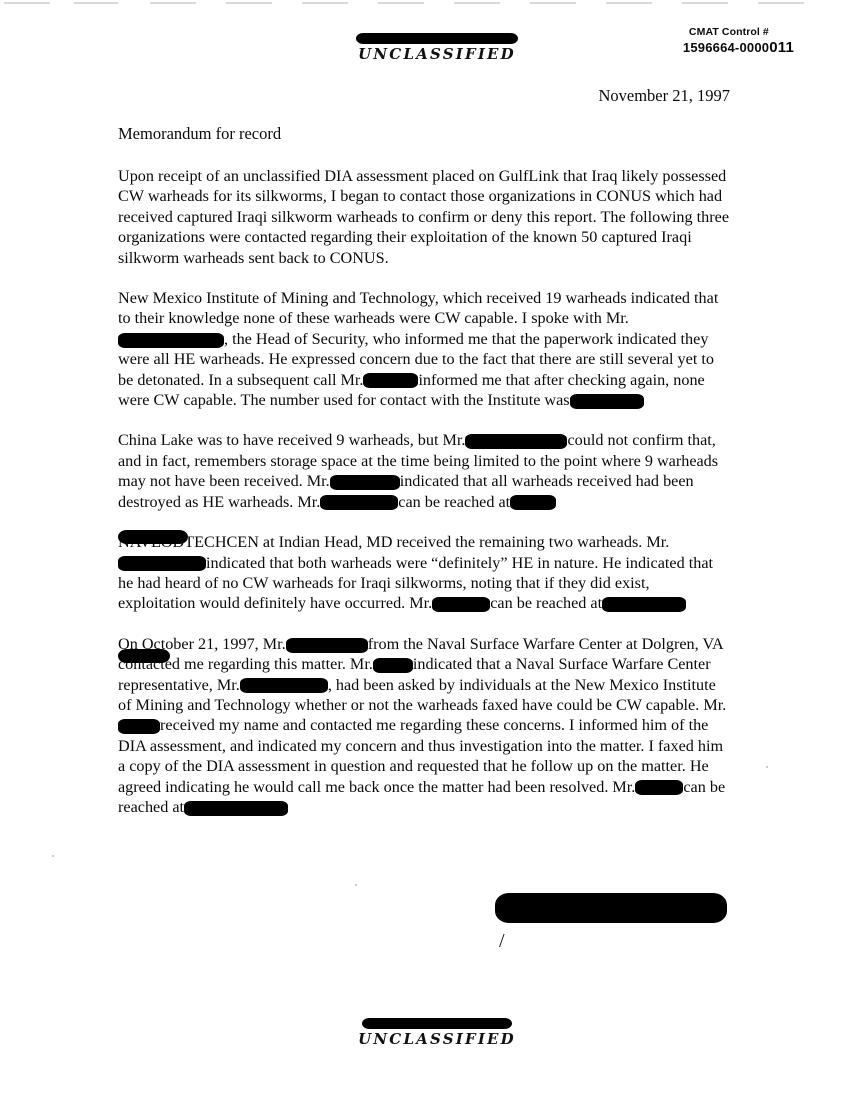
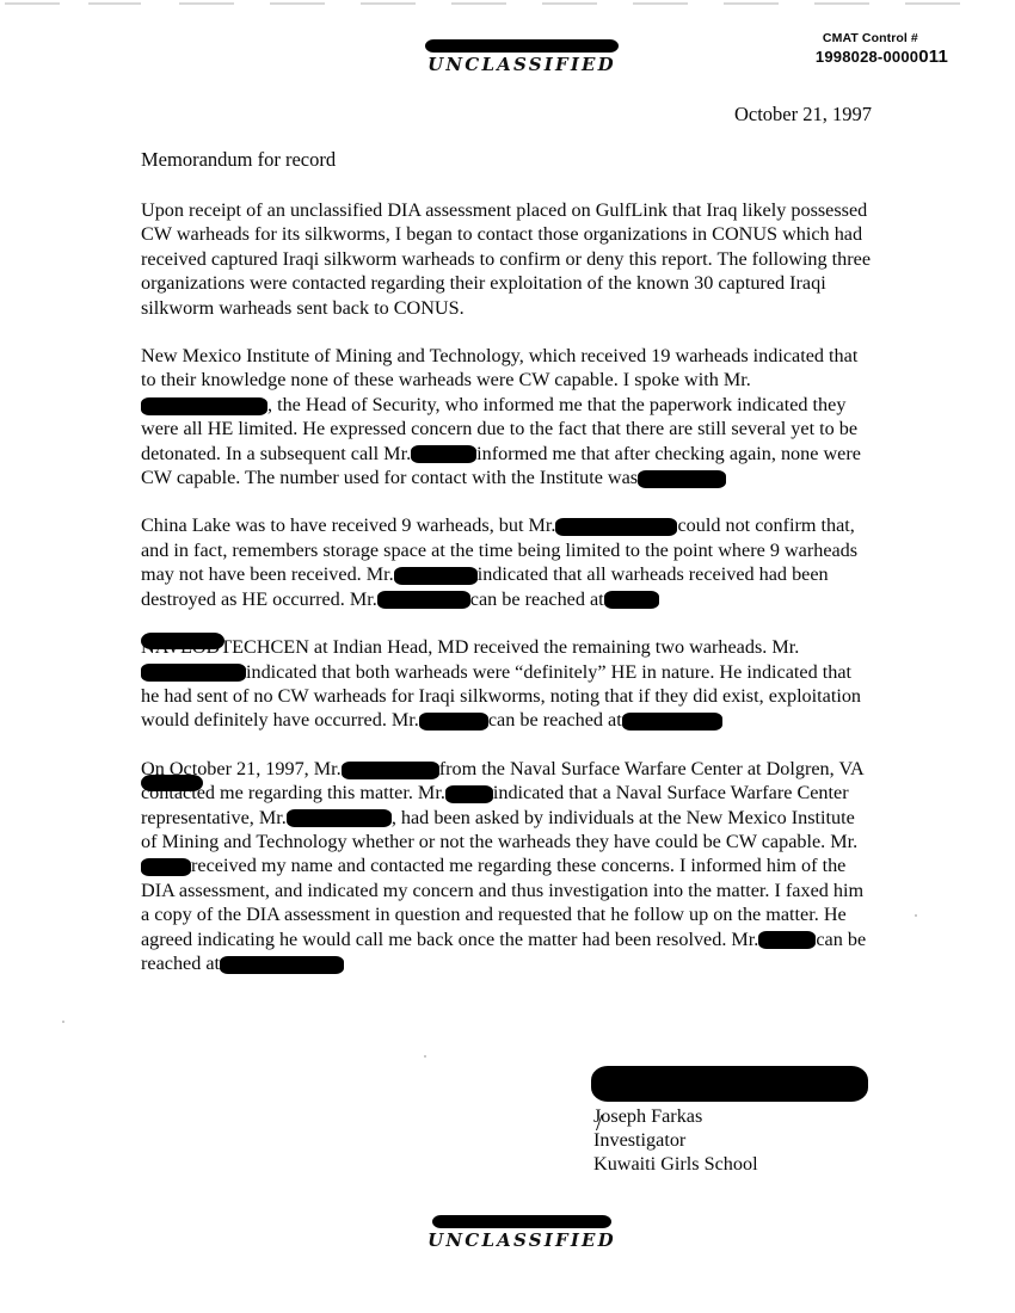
  UNCLASSIFIED
  CMAT Control #
- 1596664-0000011
+ 1998028-0000011
- November 21, 1997
+ October 21, 1997
  Memorandum for record
- Upon receipt of an unclassified DIA assessment placed on GulfLink that Iraq likely possessed CW warheads for its silkworms, I began to contact those organizations in CONUS which had received captured Iraqi silkworm warheads to confirm or deny this report. The following three organizations were contacted regarding their exploitation of the known 50 captured Iraqi silkworm warheads sent back to CONUS.
+ Upon receipt of an unclassified DIA assessment placed on GulfLink that Iraq likely possessed CW warheads for its silkworms, I began to contact those organizations in CONUS which had received captured Iraqi silkworm warheads to confirm or deny this report. The following three organizations were contacted regarding their exploitation of the known 30 captured Iraqi silkworm warheads sent back to CONUS.
- New Mexico Institute of Mining and Technology, which received 19 warheads indicated that to their knowledge none of these warheads were CW capable. I spoke with Mr., the Head of Security, who informed me that the paperwork indicated they were all HE warheads. He expressed concern due to the fact that there are still several yet to be detonated. In a subsequent call Mr. informed me that after checking again, none were CW capable. The number used for contact with the Institute was
+ New Mexico Institute of Mining and Technology, which received 19 warheads indicated that to their knowledge none of these warheads were CW capable. I spoke with Mr., the Head of Security, who informed me that the paperwork indicated they were all HE limited. He expressed concern due to the fact that there are still several yet to be detonated. In a subsequent call Mr. informed me that after checking again, none were CW capable. The number used for contact with the Institute was
- China Lake was to have received 9 warheads, but Mr. could not confirm that, and in fact, remembers storage space at the time being limited to the point where 9 warheads may not have been received. Mr. indicated that all warheads received had been destroyed as HE warheads. Mr. can be reached at
+ China Lake was to have received 9 warheads, but Mr. could not confirm that, and in fact, remembers storage space at the time being limited to the point where 9 warheads may not have been received. Mr. indicated that all warheads received had been destroyed as HE occurred. Mr. can be reached at
- TECHCEN at Indian Head, MD received the remaining two warheads. Mr.indicated that both warheads were “definitely” HE in nature. He indicated that he had heard of no CW warheads for Iraqi silkworms, noting that if they did exist, exploitation would definitely have occurred. Mr. can be reached at
+ TECHCEN at Indian Head, MD received the remaining two warheads. Mr.indicated that both warheads were “definitely” HE in nature. He indicated that he had sent of no CW warheads for Iraqi silkworms, noting that if they did exist, exploitation would definitely have occurred. Mr. can be reached at
- On October 21, 1997, Mr. from the Naval Surface Warfare Center at Dolgren, VA contacted me regarding this matter. Mr. indicated that a Naval Surface Warfare Center representative, Mr. , had been asked by individuals at the New Mexico Institute of Mining and Technology whether or not the warheads faxed have could be CW capable. Mr.received my name and contacted me regarding these concerns. I informed him of the DIA assessment, and indicated my concern and thus investigation into the matter. I faxed him a copy of the DIA assessment in question and requested that he follow up on the matter. He agreed indicating he would call me back once the matter had been resolved. Mr. can be reached at
+ On October 21, 1997, Mr. from the Naval Surface Warfare Center at Dolgren, VA contacted me regarding this matter. Mr. indicated that a Naval Surface Warfare Center representative, Mr. , had been asked by individuals at the New Mexico Institute of Mining and Technology whether or not the warheads they have could be CW capable. Mr.received my name and contacted me regarding these concerns. I informed him of the DIA assessment, and indicated my concern and thus investigation into the matter. I faxed him a copy of the DIA assessment in question and requested that he follow up on the matter. He agreed indicating he would call me back once the matter had been resolved. Mr. can be reached at
  /
+ Joseph Farkas
+ Investigator
+ Kuwaiti Girls School
  UNCLASSIFIED
